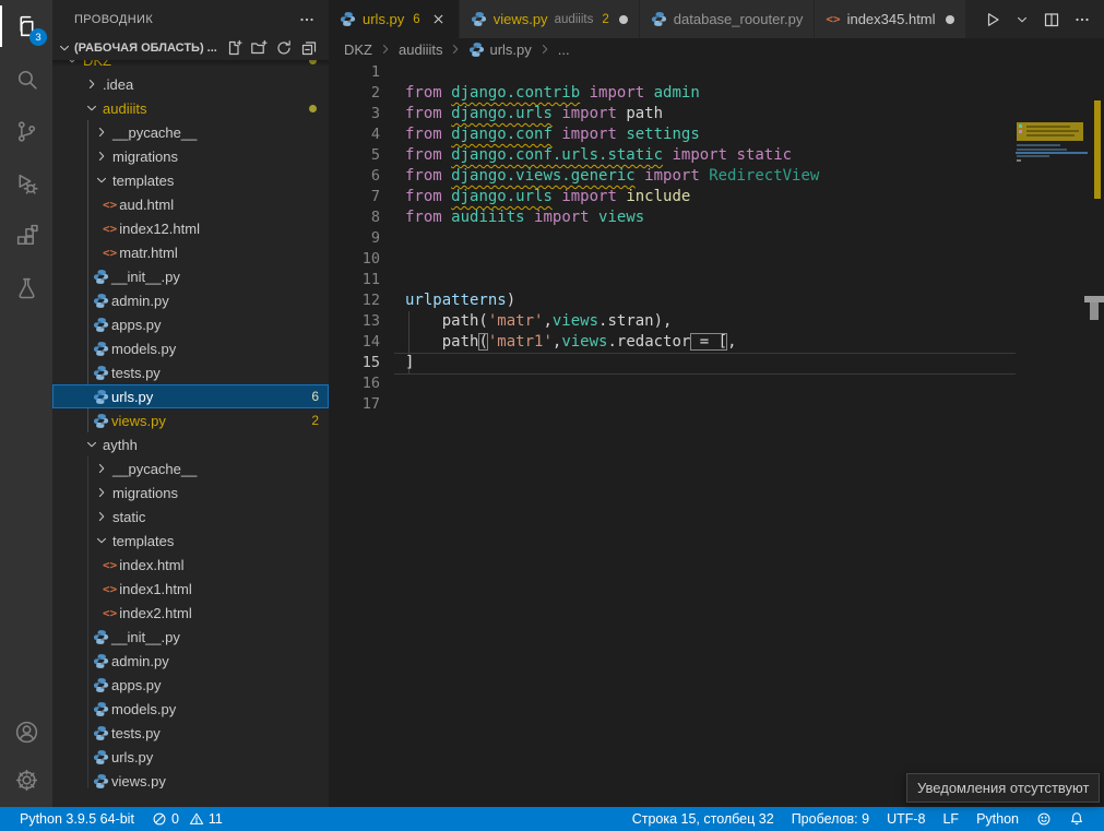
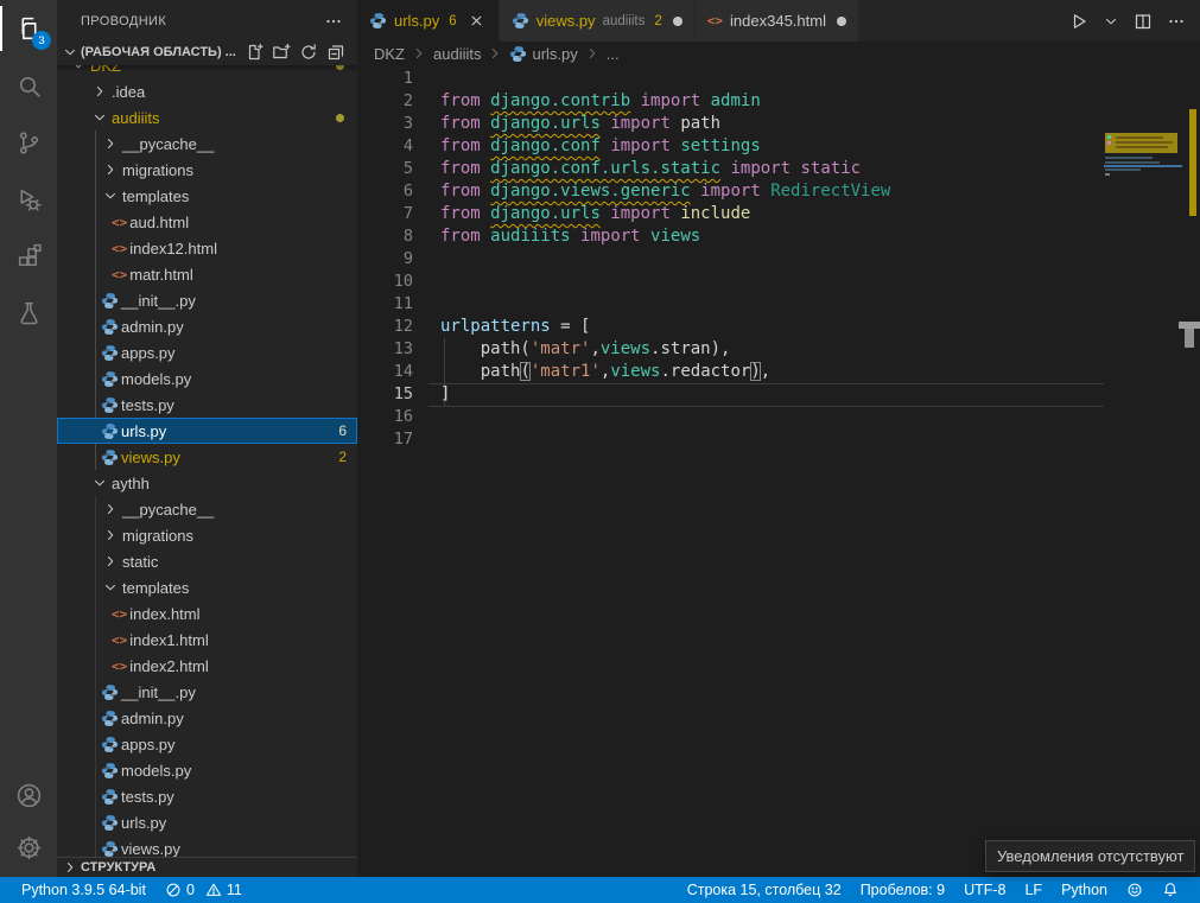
  3
  ПРОВОДНИК
  .idea
  audiiits
  __pycache__
  migrations
  templates
  <>
  aud.html
  <>
  index12.html
  <>
  matr.html
  __init__.py
  admin.py
  apps.py
  models.py
  tests.py
  urls.py
  6
  views.py
  2
  aythh
  __pycache__
  migrations
  static
  templates
  <>
  index.html
  <>
  index1.html
  <>
  index2.html
  __init__.py
  admin.py
  apps.py
  models.py
  tests.py
  urls.py
  views.py
  (РАБОЧАЯ ОБЛАСТЬ) ...
+ СТРУКТУРА
  urls.py
  6
  views.py
  audiiits
  2
- database_roouter.py
  <>
  index345.html
  DKZ
  audiiits
  urls.py
  ...
  1
  2
  3
  4
  5
  6
  7
  8
  9
  10
  11
  12
  13
  14
  15
  16
  17
  from django.contrib import admin
  from django.urls import path
  from django.conf import settings
  from django.conf.urls.static import static
  from django.views.generic import RedirectView
  from django.urls import include
  from audiiits import views
- urlpatterns)
+ urlpatterns = [
  path('matr',views.stran),
- path('matr1',views.redactor = [,
+ path('matr1',views.redactor),
  ]
  Python 3.9.5 64-bit
  0
  11
  Строка 15, столбец 32
  Пробелов: 9
  UTF-8
  LF
  Python
  Уведомления отсутствуют
